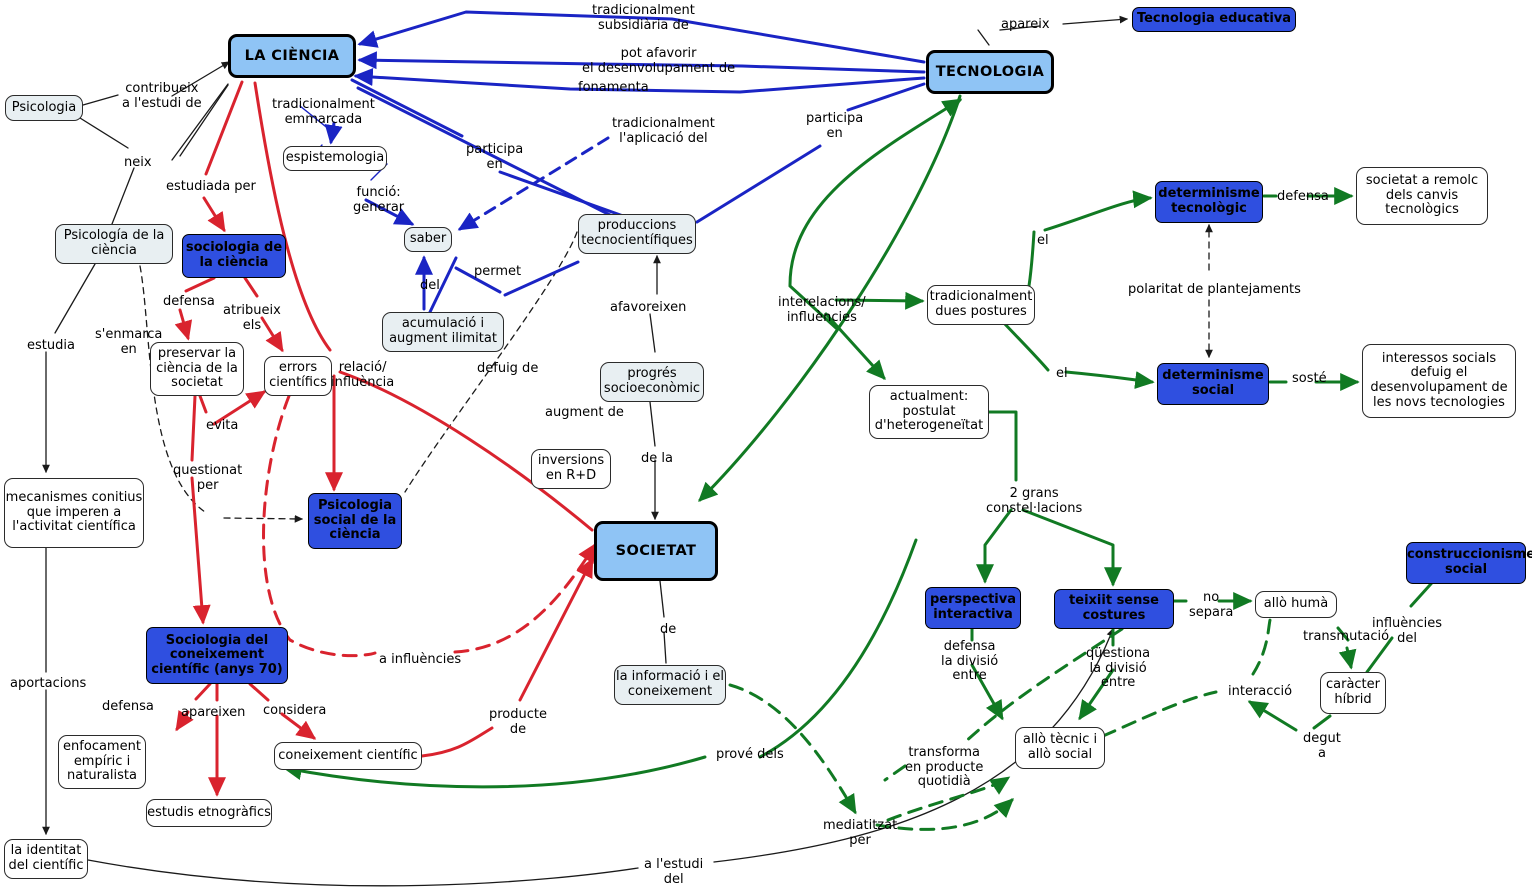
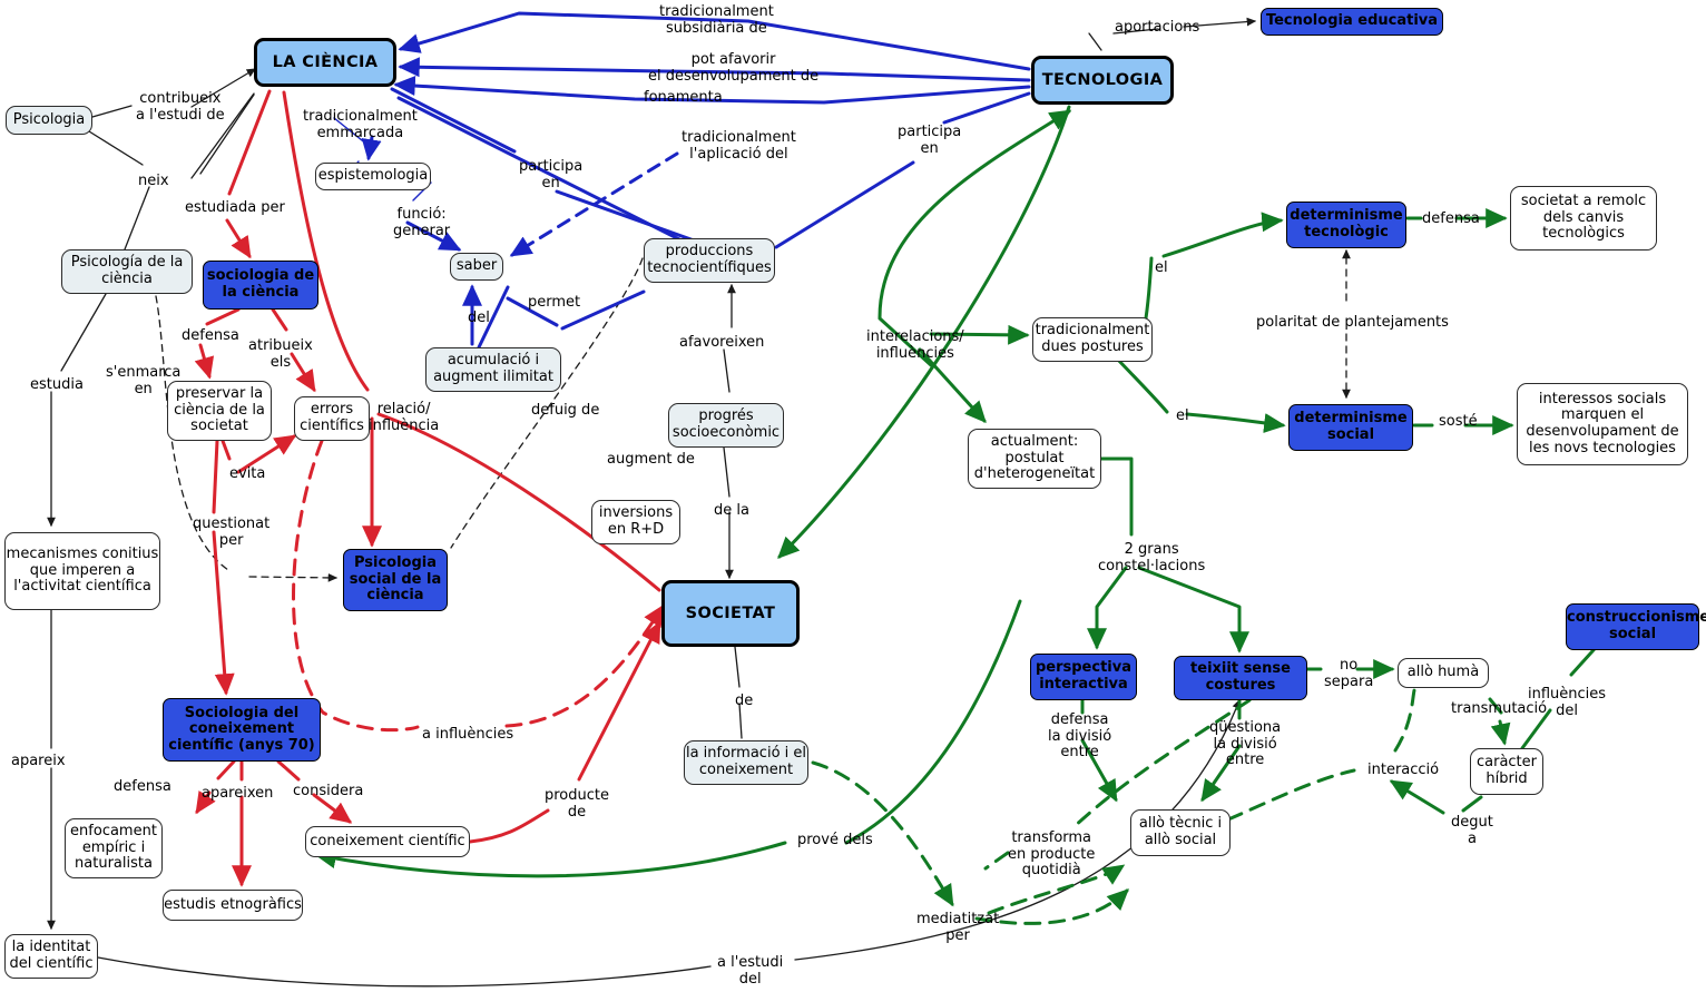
  LA CIÈNCIA
  TECNOLOGIA
  SOCIETAT
  Tecnologia educativa
  Psicologia
  Psicología de la ciència
  espistemologia
  saber
  acumulació i augment ilimitat
  produccions tecnocientífiques
  sociologia de la ciència
  preservar la ciència de la societat
  errors científics
  mecanismes conitius que imperen a l'activitat científica
  Psicologia social de la ciència
  Sociologia del coneixement científic (anys 70)
  enfocament empíric i naturalista
  estudis etnogràfics
  coneixement científic
  la identitat del científic
  progrés socioeconòmic
  inversions en R+D
  la informació i el coneixement
  tradicionalment dues postures
  actualment: postulat d'heterogeneïtat
  determinisme tecnològic
  determinisme social
  societat a remolc dels canvis tecnològics
- interessos socials defuig el desenvolupament de les novs tecnologies
+ interessos socials marquen el desenvolupament de les novs tecnologies
  perspectiva interactiva
  teixiit sense costures
  allò humà
  allò tècnic i allò social
  caràcter híbrid
  construccionisme social
  contribueix
  a l'estudi de
  neix
  estudiada per
  tradicionalment
  emmarcada
  funció:
  generar
  participa
  en
  tradicionalment
  subsidiària de
  pot afavorir
  el desenvolupament de
  fonamenta
  tradicionalment
  l'aplicació del
  participa
  en
- apareix
+ aportacions
  permet
  del
  defensa
  atribueix
  els
  s'enmarca
  en
  estudia
  relació/
  influència
  evita
  questionat
  per
  defuig de
  afavoreixen
  augment de
  de la
  a influències
  defensa
  apareixen
  considera
- aportacions
+ apareix
  producte
  de
  de
  a l'estudi
  del
  interelacions/
  influències
  el
  el
  polaritat de plantejaments
  defensa
  sosté
  2 grans
  constel·lacions
  defensa
  la divisió
  entre
  qüestiona
  la divisió
  entre
  no
  separa
  transforma
  en producte
  quotidià
  prové dels
  mediatitzat
  per
  interacció
  transmutació
  influències
  del
  degut
  a
